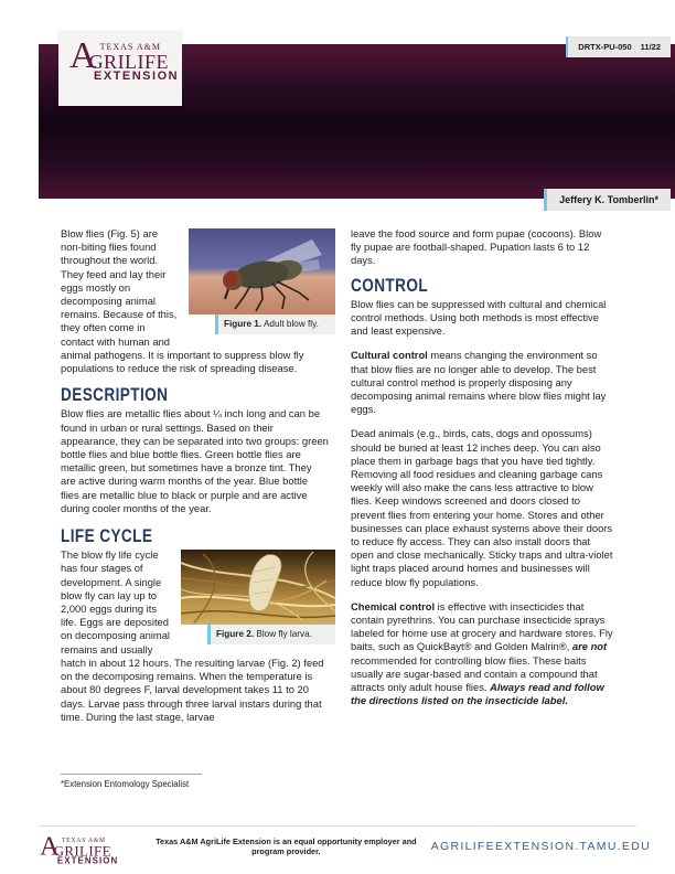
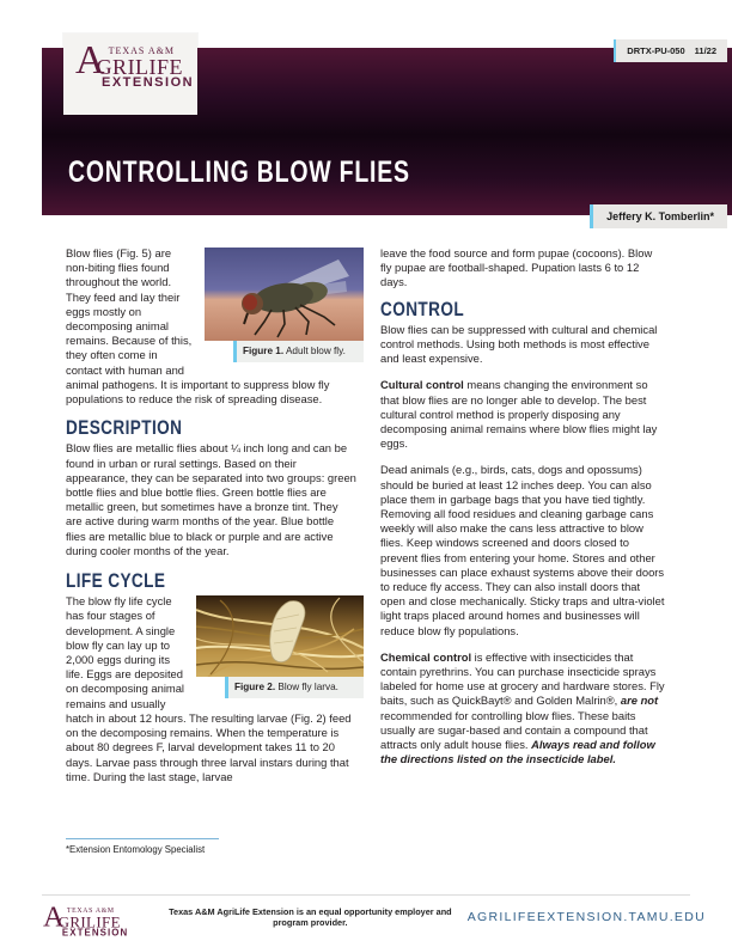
  A
  TEXAS A&M
  GRILIFE
  EXTENSION
  DRTX-PU-050
  11/22
+ CONTROLLING BLOW FLIES
  Jeffery K. Tomberlin*
  Figure 1. Adult blow fly.
  Blow flies (Fig. 5) are non-biting flies found throughout the world. They feed and lay their eggs mostly on decomposing animal remains. Because of this, they often come in contact with human and animal pathogens. It is important to suppress blow fly populations to reduce the risk of spreading disease.
  DESCRIPTION
  Blow flies are metallic flies about ¼ inch long and can be found in urban or rural settings. Based on their appearance, they can be separated into two groups: green bottle flies and blue bottle flies. Green bottle flies are metallic green, but sometimes have a bronze tint. They are active during warm months of the year. Blue bottle flies are metallic blue to black or purple and are active during cooler months of the year.
  LIFE CYCLE
  Figure 2. Blow fly larva.
  The blow fly life cycle has four stages of development. A single blow fly can lay up to 2,000 eggs during its life. Eggs are deposited on decomposing animal remains and usually hatch in about 12 hours. The resulting larvae (Fig. 2) feed on the decomposing remains. When the temperature is about 80 degrees F, larval development takes 11 to 20 days. Larvae pass through three larval instars during that time. During the last stage, larvae
  leave the food source and form pupae (cocoons). Blow fly pupae are football-shaped. Pupation lasts 6 to 12 days.
  CONTROL
  Blow flies can be suppressed with cultural and chemical control methods. Using both methods is most effective and least expensive.
  Cultural control means changing the environment so that blow flies are no longer able to develop. The best cultural control method is properly disposing any decomposing animal remains where blow flies might lay eggs.
  Dead animals (e.g., birds, cats, dogs and opossums) should be buried at least 12 inches deep. You can also place them in garbage bags that you have tied tightly. Removing all food residues and cleaning garbage cans weekly will also make the cans less attractive to blow flies. Keep windows screened and doors closed to prevent flies from entering your home. Stores and other businesses can place exhaust systems above their doors to reduce fly access. They can also install doors that open and close mechanically. Sticky traps and ultra-violet light traps placed around homes and businesses will reduce blow fly populations.
  Chemical control is effective with insecticides that contain pyrethrins. You can purchase insecticide sprays labeled for home use at grocery and hardware stores. Fly baits, such as QuickBayt® and Golden Malrin®, are not recommended for controlling blow flies. These baits usually are sugar-based and contain a compound that attracts only adult house flies. Always read and follow the directions listed on the insecticide label.
  *Extension Entomology Specialist
  A
  GRILIFE
  EXTENSION
  Texas A&M AgriLife Extension is an equal opportunity employer and program provider.
  AGRILIFEEXTENSION.TAMU.EDU
